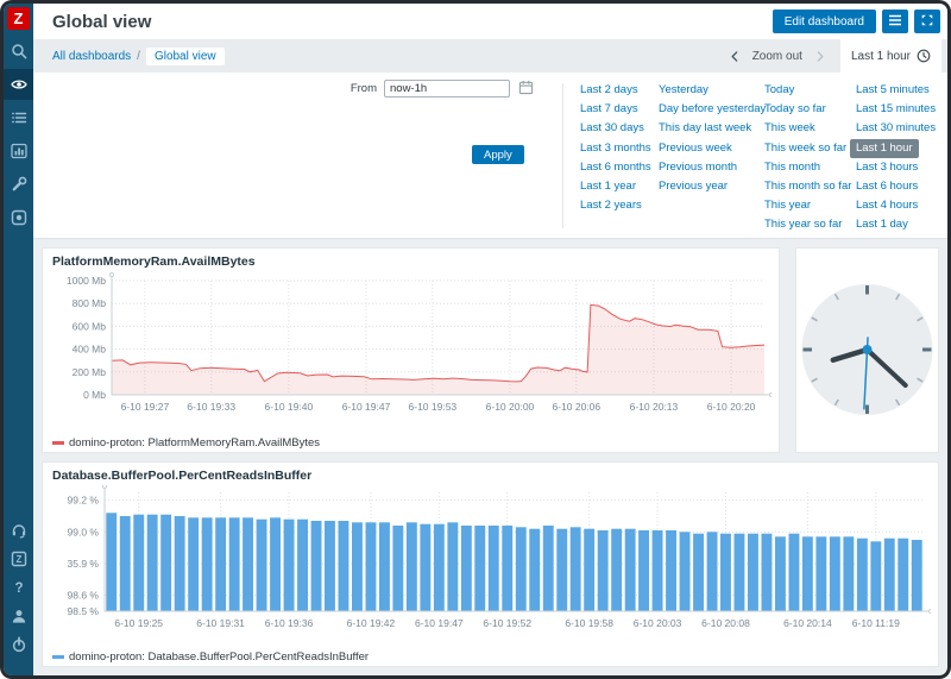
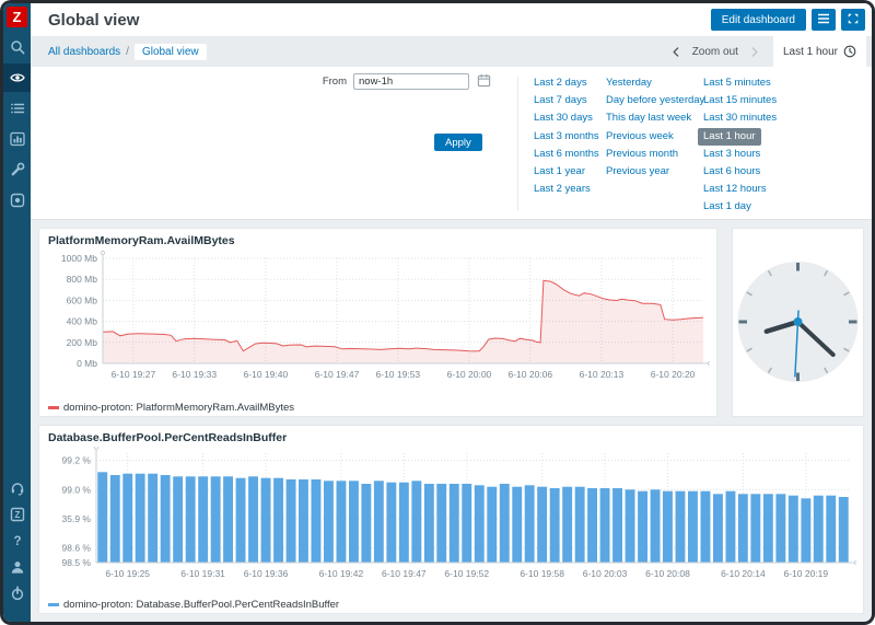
  Z
  Z
  ?
  Global view
  Edit dashboard
  All dashboards
  /
  Global view
  Zoom out
  Last 1 hour
  From
  now-1h
  Apply
  Last 2 days
  Last 7 days
  Last 30 days
  Last 3 months
  Last 6 months
  Last 1 year
  Last 2 years
  Yesterday
  Day before yesterday
  This day last week
  Previous week
  Previous month
  Previous year
- Today
- Today so far
- This week
- This week so far
- This month
- This month so far
- This year
- This year so far
  Last 5 minutes
  Last 15 minutes
  Last 30 minutes
  Last 1 hour
  Last 3 hours
  Last 6 hours
- Last 4 hours
+ Last 12 hours
  Last 1 day
  PlatformMemoryRam.AvailMBytes
  1000 Mb
  800 Mb
  600 Mb
  400 Mb
  200 Mb
  0 Mb
  6-10 19:27
  6-10 19:33
  6-10 19:40
  6-10 19:47
  6-10 19:53
  6-10 20:00
  6-10 20:06
  6-10 20:13
  6-10 20:20
  domino-proton: PlatformMemoryRam.AvailMBytes
  Database.BufferPool.PerCentReadsInBuffer
  99.2 %
  99.0 %
  35.9 %
  98.6 %
  98.5 %
  6-10 19:25
  6-10 19:31
  6-10 19:36
  6-10 19:42
  6-10 19:47
  6-10 19:52
  6-10 19:58
  6-10 20:03
  6-10 20:08
  6-10 20:14
- 6-10 11:19
+ 6-10 20:19
  domino-proton: Database.BufferPool.PerCentReadsInBuffer
